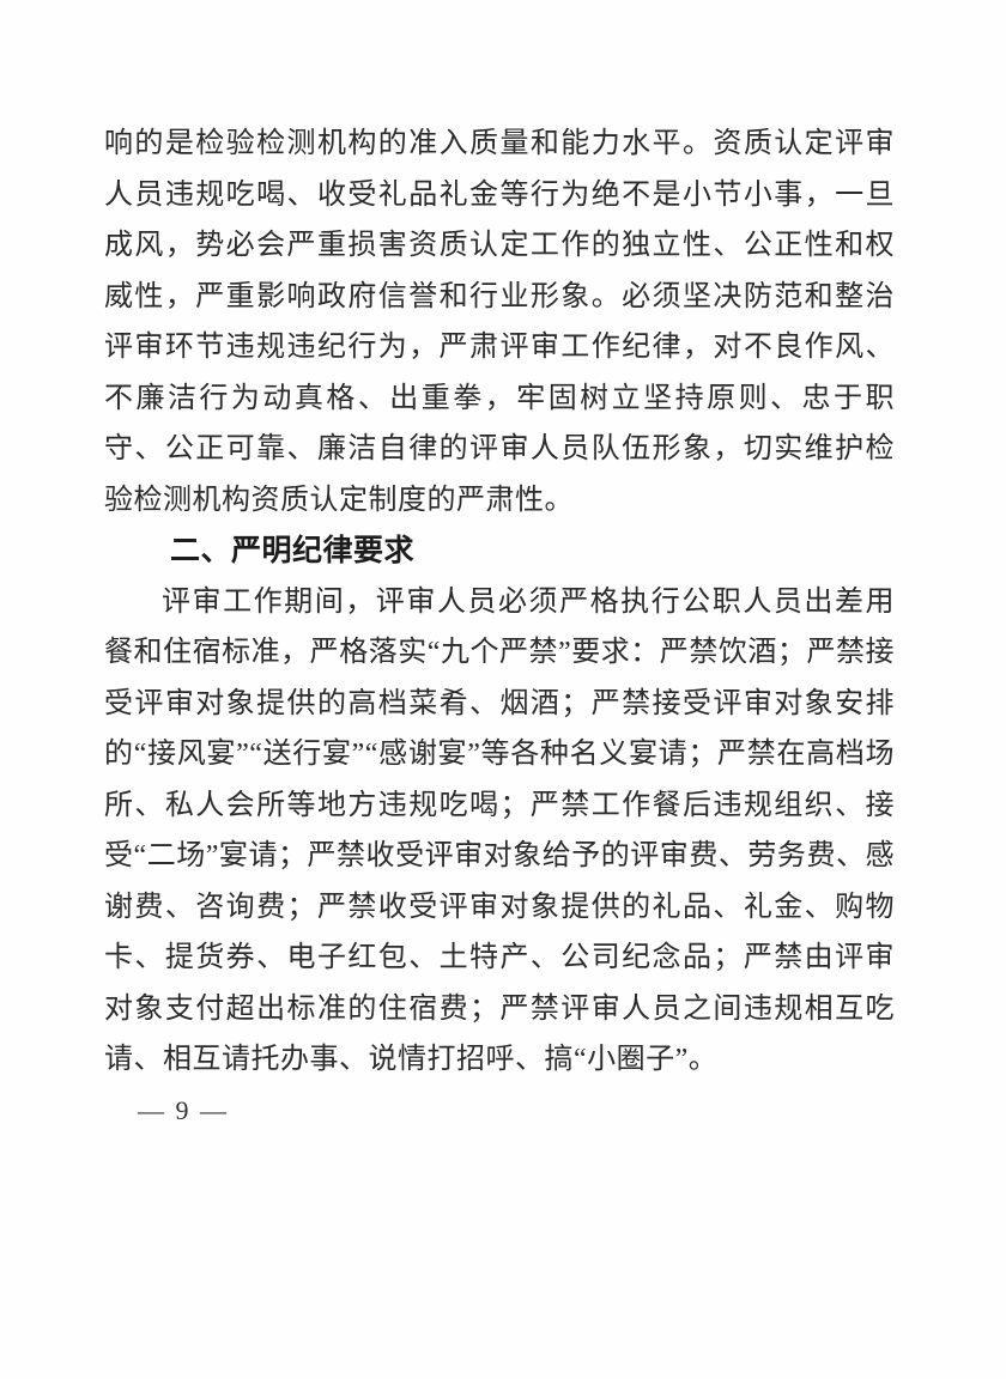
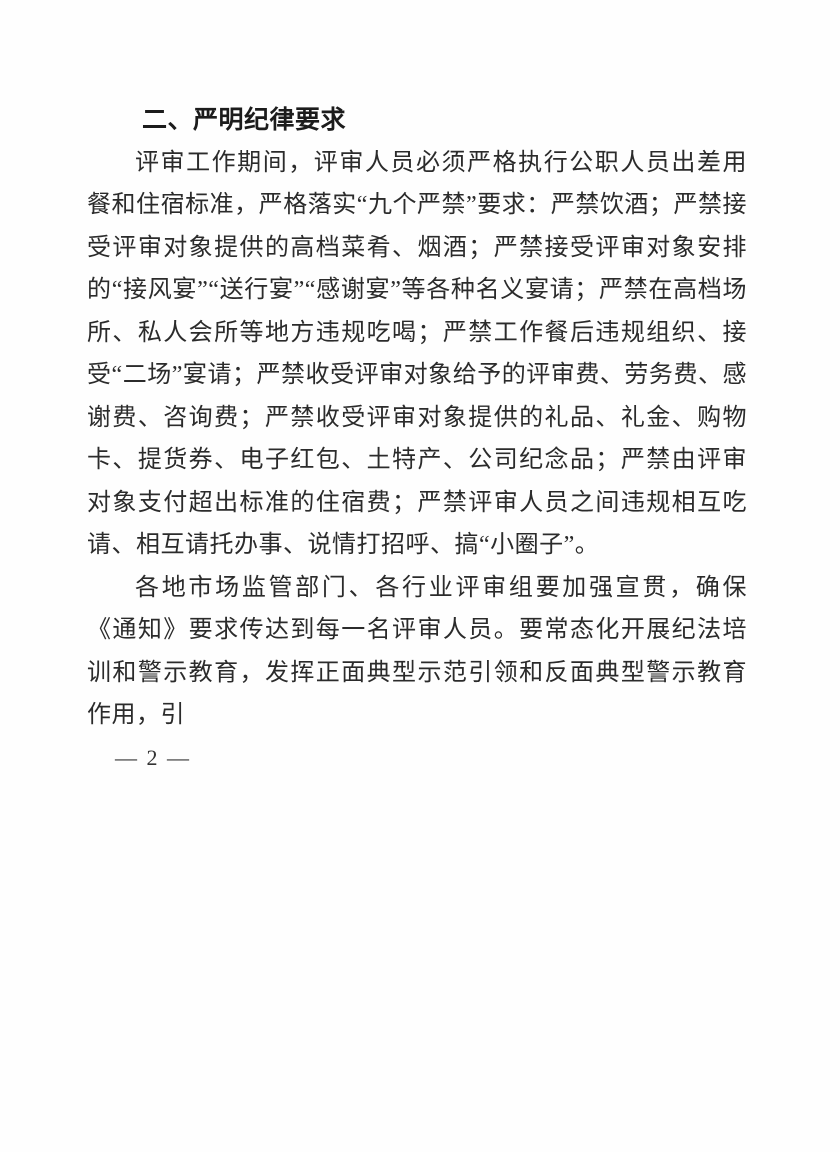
- 响的是检验检测机构的准入质量和能力水平。资质认定评审人员违规吃喝、收受礼品礼金等行为绝不是小节小事，一旦成风，势必会严重损害资质认定工作的独立性、公正性和权威性，严重影响政府信誉和行业形象。必须坚决防范和整治评审环节违规违纪行为，严肃评审工作纪律，对不良作风、不廉洁行为动真格、出重拳，牢固树立坚持原则、忠于职守、公正可靠、廉洁自律的评审人员队伍形象，切实维护检验检测机构资质认定制度的严肃性。
  二、严明纪律要求
  评审工作期间，评审人员必须严格执行公职人员出差用餐和住宿标准，严格落实“九个严禁”要求：严禁饮酒；严禁接受评审对象提供的高档菜肴、烟酒；严禁接受评审对象安排的“接风宴”“送行宴”“感谢宴”等各种名义宴请；严禁在高档场所、私人会所等地方违规吃喝；严禁工作餐后违规组织、接受“二场”宴请；严禁收受评审对象给予的评审费、劳务费、感谢费、咨询费；严禁收受评审对象提供的礼品、礼金、购物卡、提货券、电子红包、土特产、公司纪念品；严禁由评审对象支付超出标准的住宿费；严禁评审人员之间违规相互吃请、相互请托办事、说情打招呼、搞“小圈子”。
+ 各地市场监管部门、各行业评审组要加强宣贯，确保《通知》要求传达到每一名评审人员。要常态化开展纪法培训和警示教育，发挥正面典型示范引领和反面典型警示教育作用，引
- — 9 —
+ — 2 —
